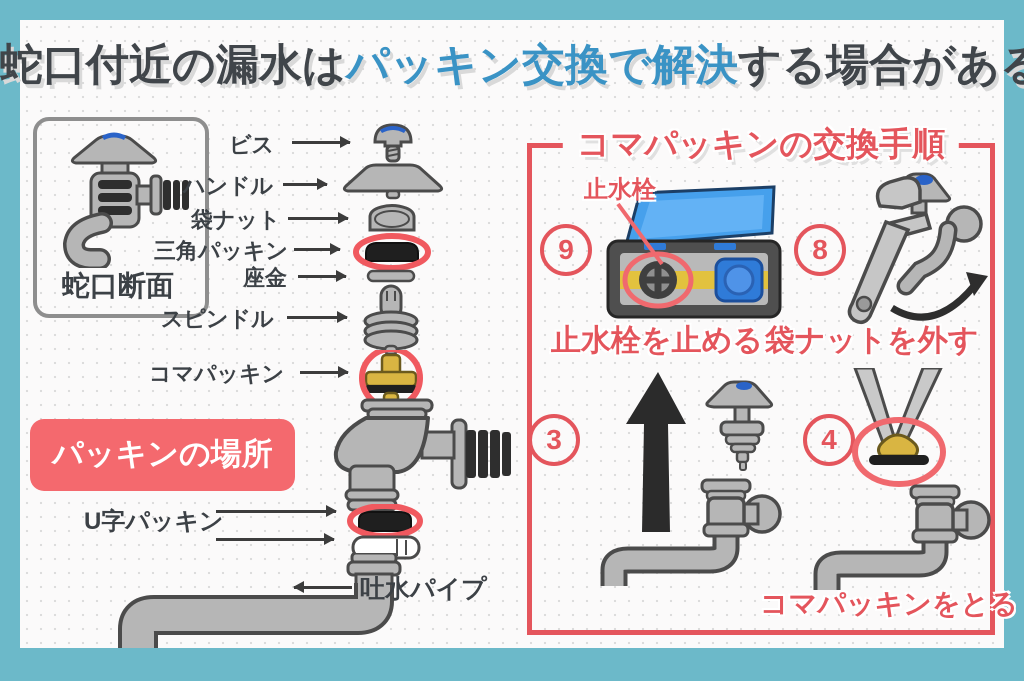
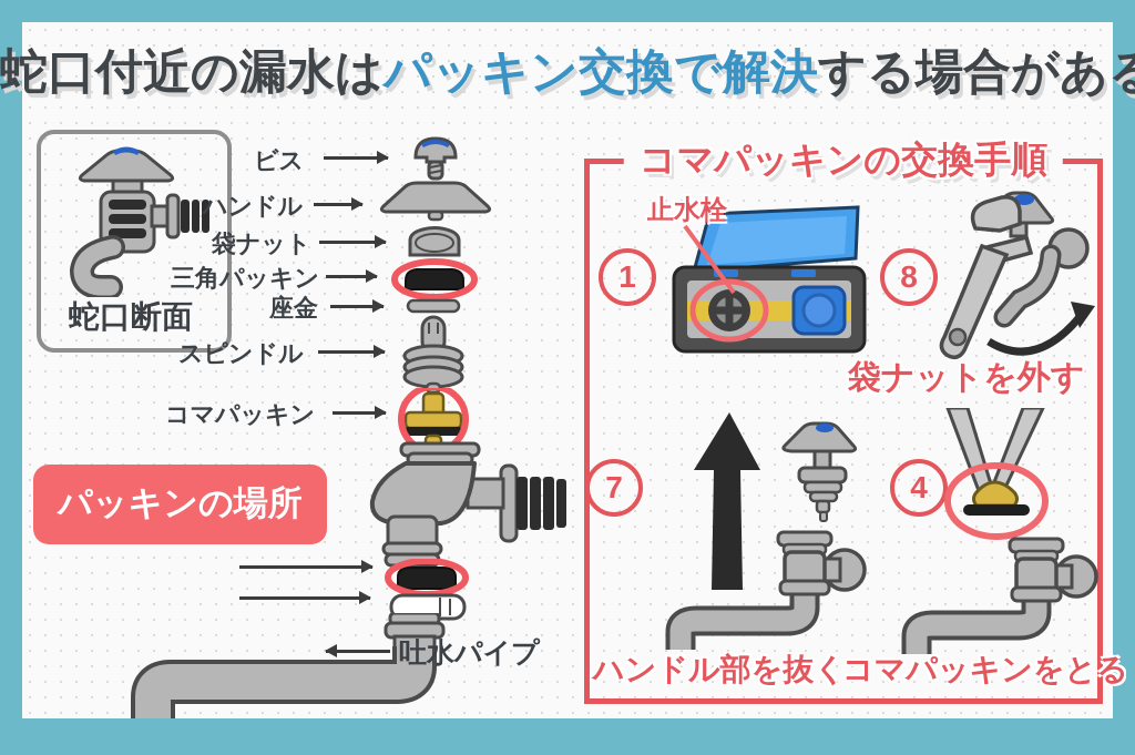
  蛇口付近の漏水はパッキン交換で解決する場合がある
  蛇口断面
  ビス
  ハンドル
  袋ナット
  三角パッキン
  座金
  スピンドル
  コマパッキン
- U字パッキン
  吐水パイプ
  パッキンの場所
  コマパッキンの交換手順
- 9
+ 1
  8
- 3
+ 7
  4
  止水栓
- 止水栓を止める
  袋ナットを外す
+ ハンドル部を抜く
  コマパッキンをとる
